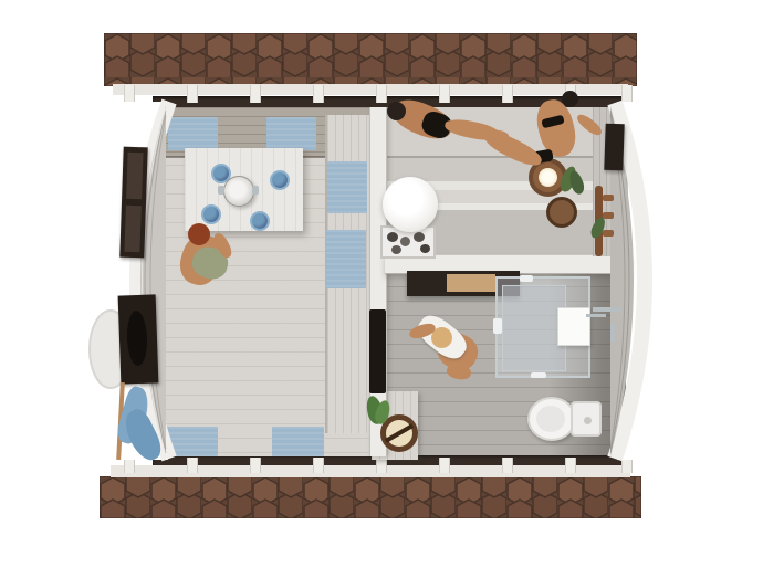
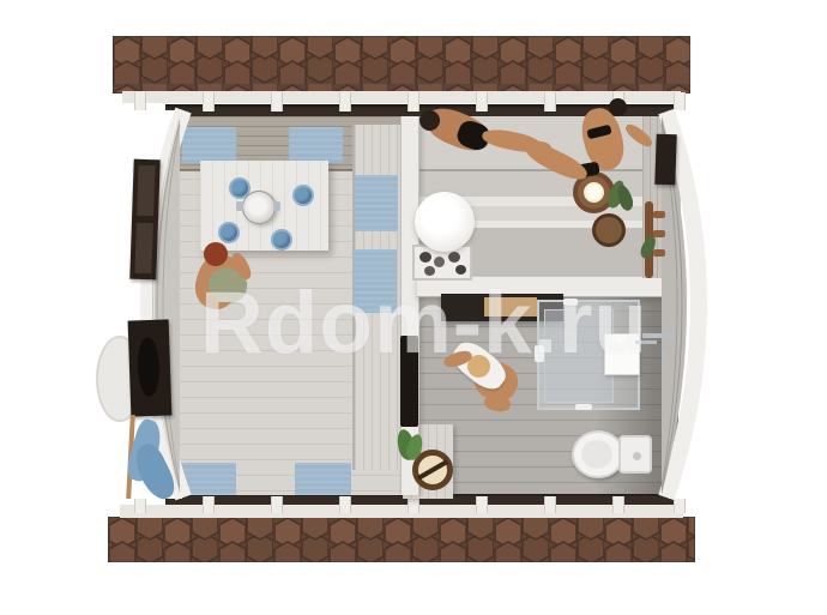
+ Rdom-k.ru
